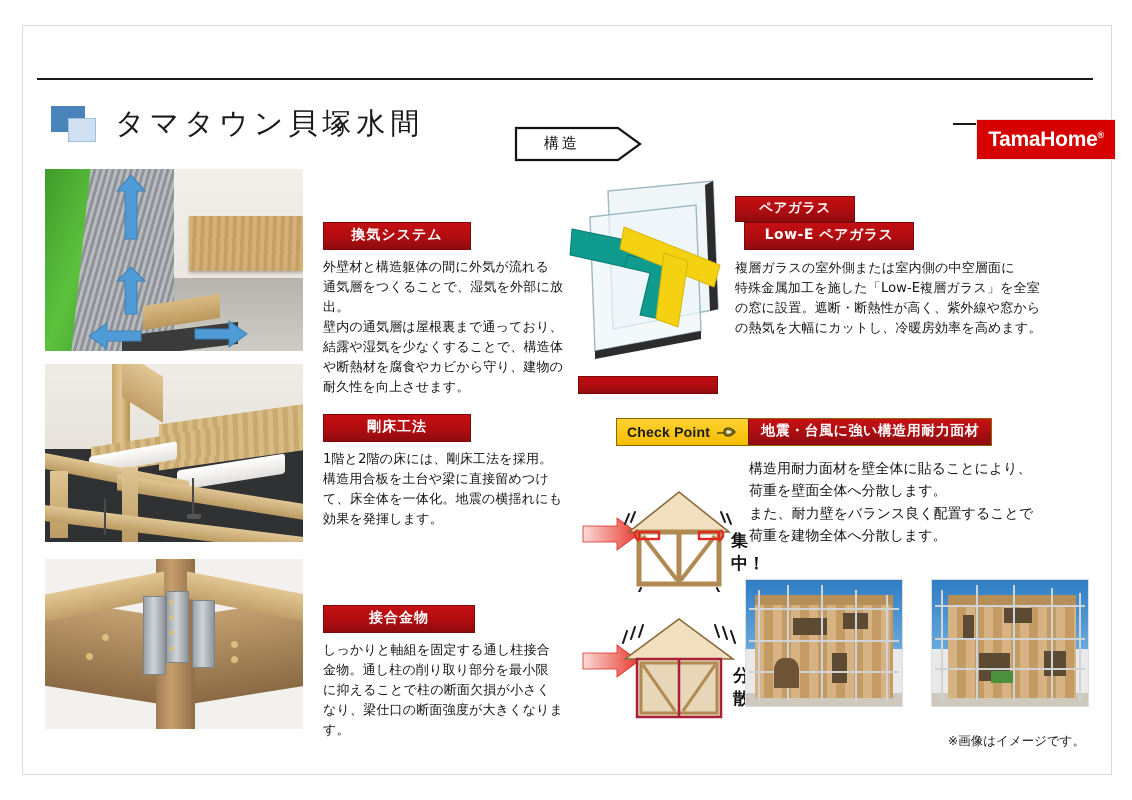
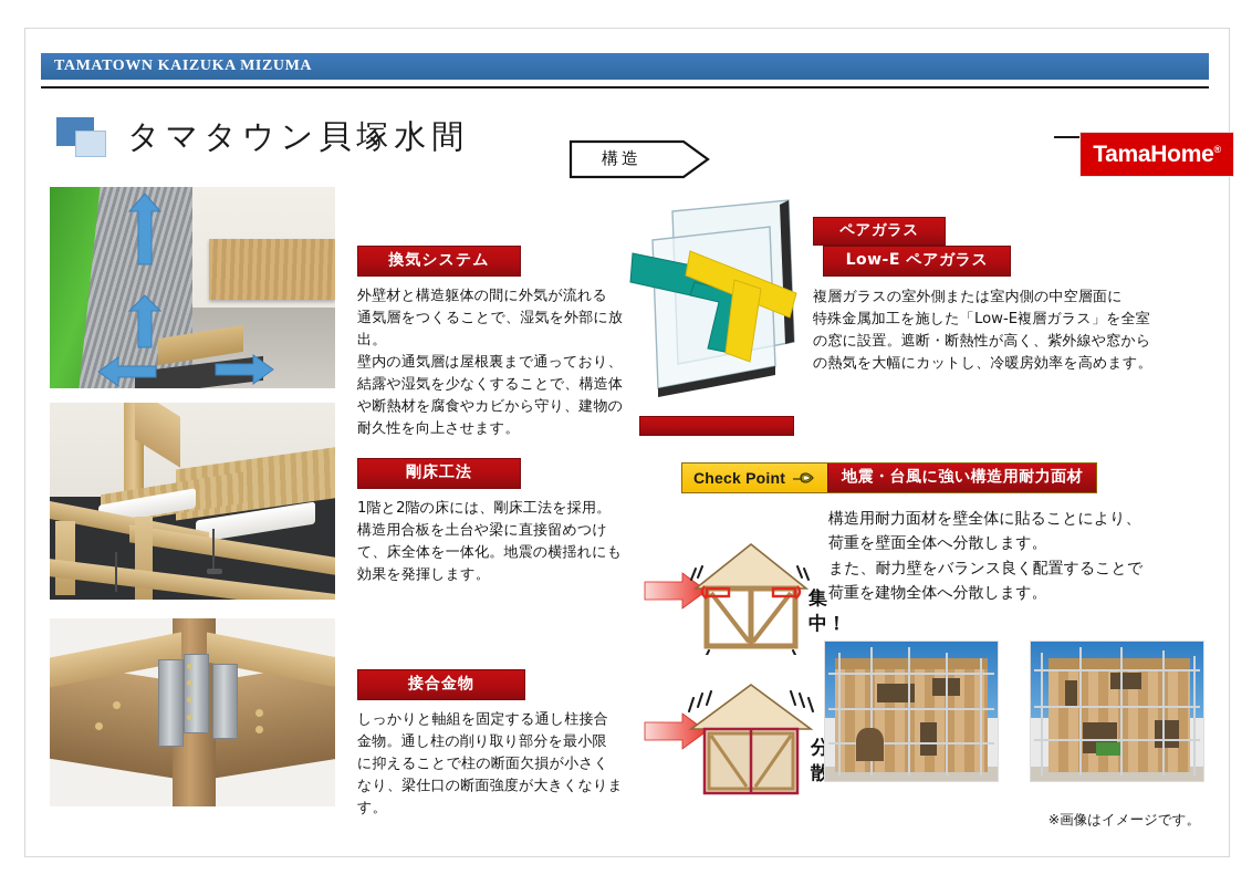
+ TAMATOWN KAIZUKA MIZUMA
  タマタウン貝塚水間
  構造
  TamaHome®
  換気システム
  外壁材と構造躯体の間に外気が流れる
  通気層をつくることで、湿気を外部に放出。
  壁内の通気層は屋根裏まで通っており、
  結露や湿気を少なくすることで、構造体
  や断熱材を腐食やカビから守り、建物の
  耐久性を向上させます。
  剛床工法
  1階と2階の床には、剛床工法を採用。
  構造用合板を土台や梁に直接留めつけ
  て、床全体を一体化。地震の横揺れにも
  効果を発揮します。
  接合金物
  しっかりと軸組を固定する通し柱接合
  金物。通し柱の削り取り部分を最小限
  に抑えることで柱の断面欠損が小さく
  なり、梁仕口の断面強度が大きくなります。
  ペアガラス
  Low-E ペアガラス
  複層ガラスの室外側または室内側の中空層面に
  特殊金属加工を施した「Low-E複層ガラス」を全室
  の窓に設置。遮断・断熱性が高く、紫外線や窓から
  の熱気を大幅にカットし、冷暖房効率を高めます。
  Check Point
  地震・台風に強い構造用耐力面材
  構造用耐力面材を壁全体に貼ることにより、
  荷重を壁面全体へ分散します。
  また、耐力壁をバランス良く配置することで
  荷重を建物全体へ分散します。
  集中！
  ※画像はイメージです。
